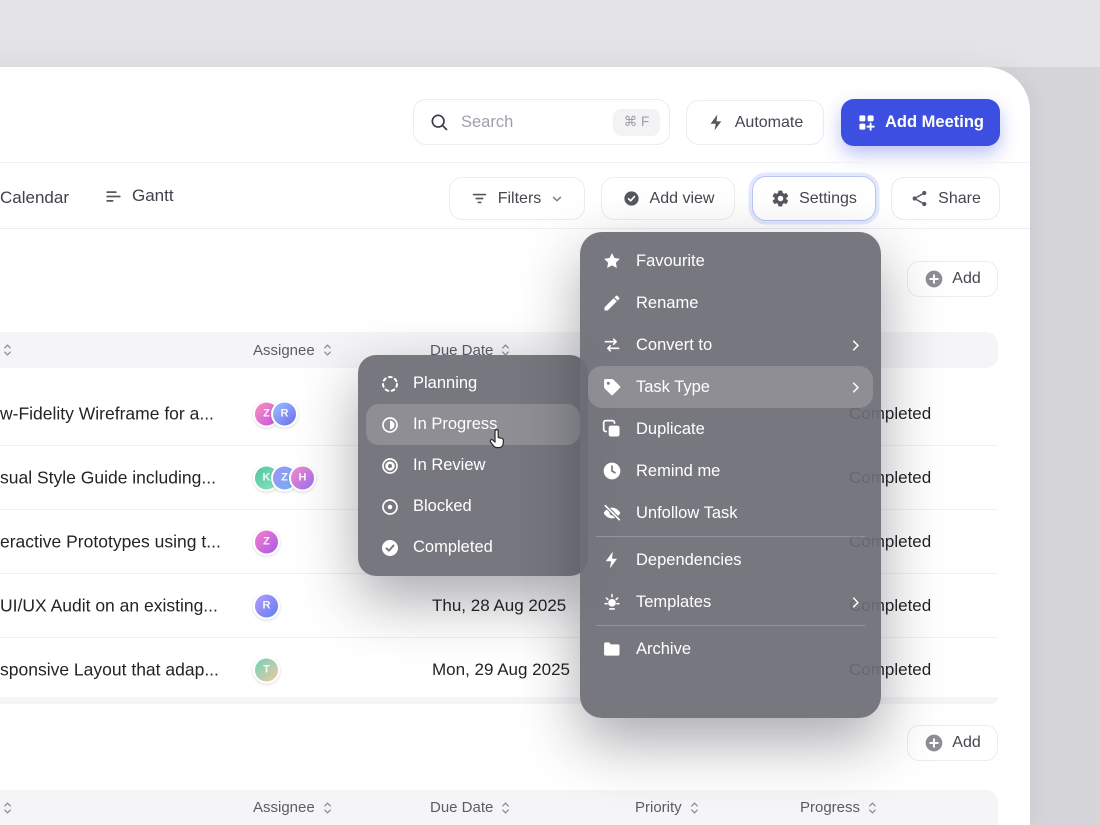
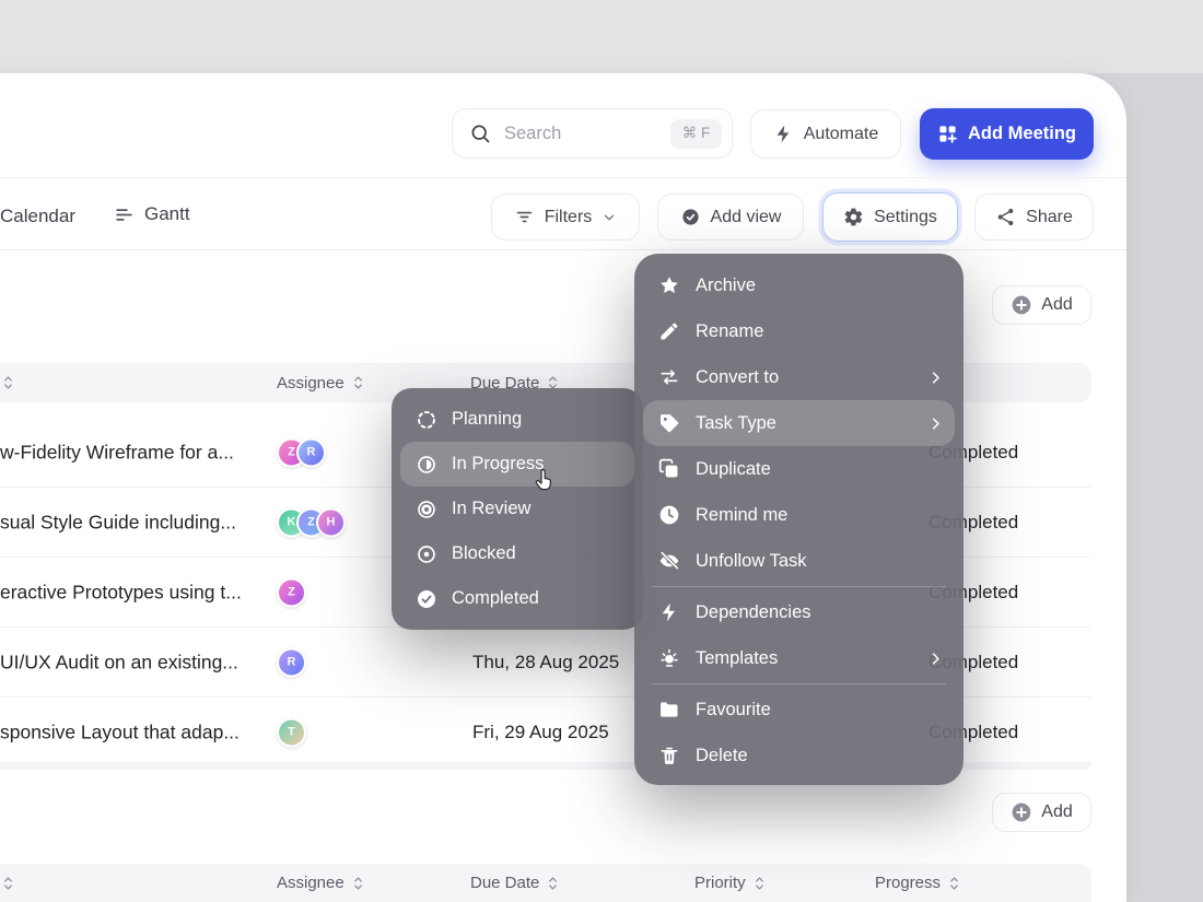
  Search
  ⌘ F
  Automate
  Add Meeting
  Calendar
  Gantt
  Filters
  Add view
  Settings
  Share
  Add
  Assignee
  Due Date
  w-Fidelity Wireframe for a...
  Z
  R
  sual Style Guide including...
  K
  Z
  H
  eractive Prototypes using t...
  Z
  UI/UX Audit on an existing...
  R
  Thu, 28 Aug 2025
  sponsive Layout that adap...
  T
- Mon, 29 Aug 2025
+ Fri, 29 Aug 2025
  Add
  Assignee
  Due Date
  Priority
  Progress
  Planning
  In Progress
  In Review
  Blocked
  Completed
- Favourite
+ Archive
  Rename
  Convert to
  Task Type
  Duplicate
  Remind me
  Unfollow Task
  Dependencies
  Templates
- Archive
+ Favourite
+ Delete
